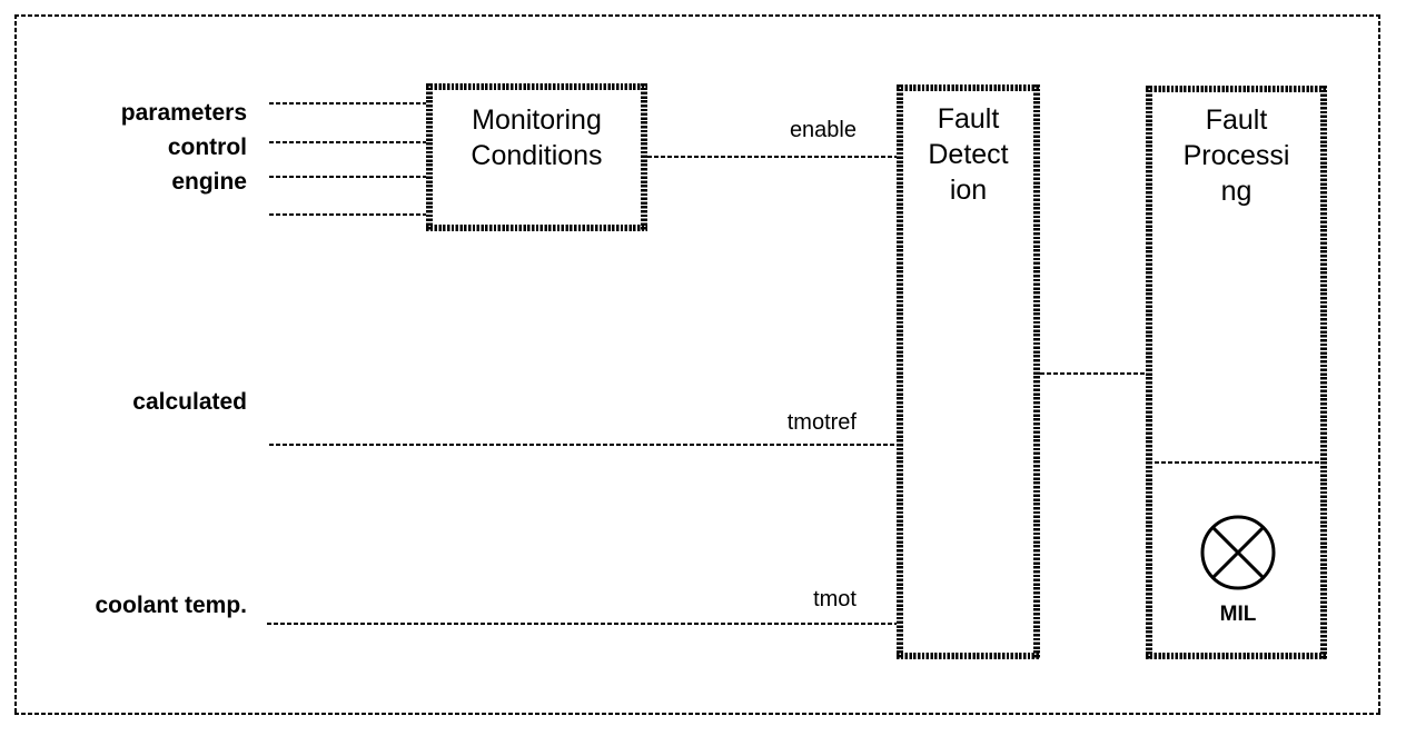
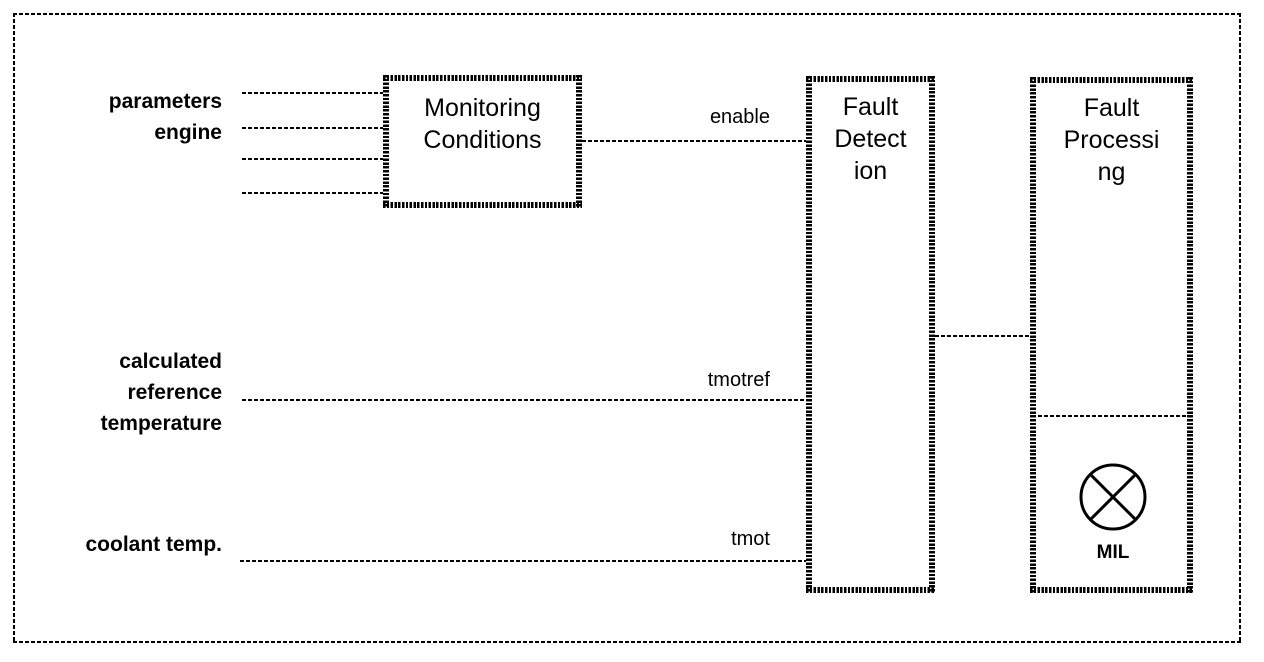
  parameters
- control
  engine
  calculated
+ reference
+ temperature
  coolant temp.
  enable
  tmotref
  tmot
  Monitoring
  Conditions
  Fault
  Detect
  ion
  Fault
  Processi
  ng
  MIL
